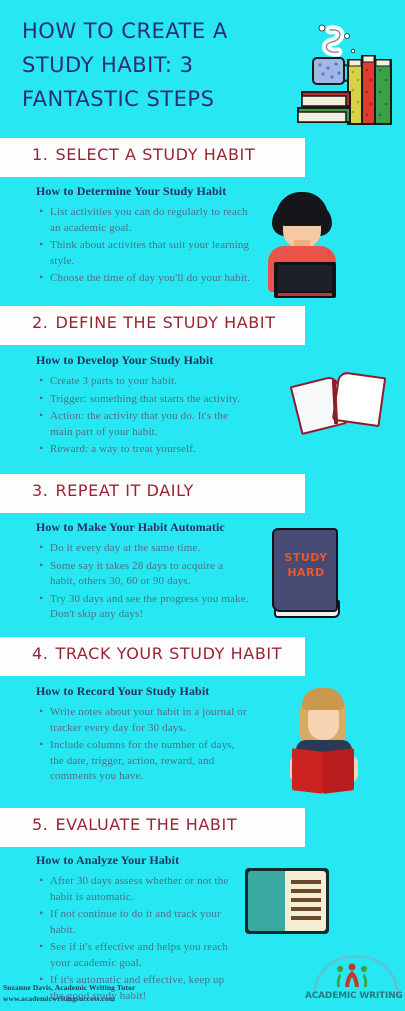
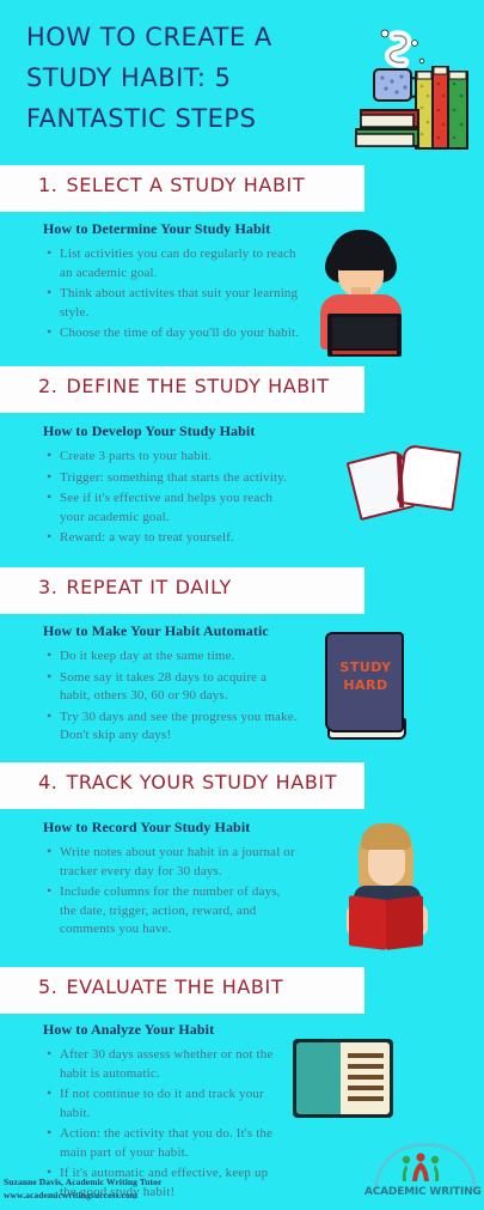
  HOW TO CREATE A
- STUDY HABIT: 3
+ STUDY HABIT: 5
  FANTASTIC STEPS
  1. SELECT A STUDY HABIT
  How to Determine Your Study Habit
  List activities you can do regularly to reach an academic goal.
  Think about activites that suit your learning style.
  Choose the time of day you'll do your habit.
  2. DEFINE THE STUDY HABIT
  How to Develop Your Study Habit
  Create 3 parts to your habit.
  Trigger: something that starts the activity.
- Action: the activity that you do. It's the main part of your habit.
+ See if it's effective and helps you reach your academic goal.
  Reward: a way to treat yourself.
  3. REPEAT IT DAILY
  How to Make Your Habit Automatic
- Do it every day at the same time.
+ Do it keep day at the same time.
  Some say it takes 28 days to acquire a habit, others 30, 60 or 90 days.
  Try 30 days and see the progress you make. Don't skip any days!
  STUDY
  HARD
  4. TRACK YOUR STUDY HABIT
  How to Record Your Study Habit
  Write notes about your habit in a journal or tracker every day for 30 days.
  Include columns for the number of days, the date, trigger, action, reward, and comments you have.
  5. EVALUATE THE HABIT
  How to Analyze Your Habit
  After 30 days assess whether or not the habit is automatic.
  If not continue to do it and track your habit.
- See if it's effective and helps you reach your academic goal.
+ Action: the activity that you do. It's the main part of your habit.
  If it's automatic and effective, keep up the good study habit!
  Suzanne Davis, Academic Writing Tutor
  www.academicwritingsuccess.com
